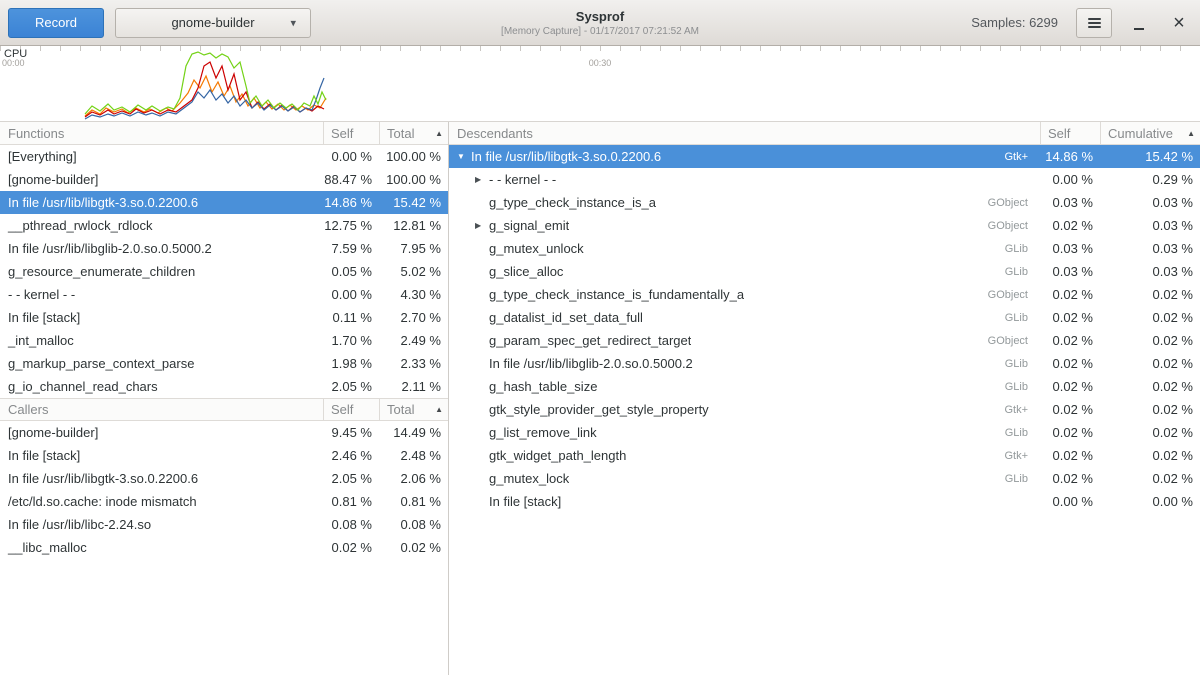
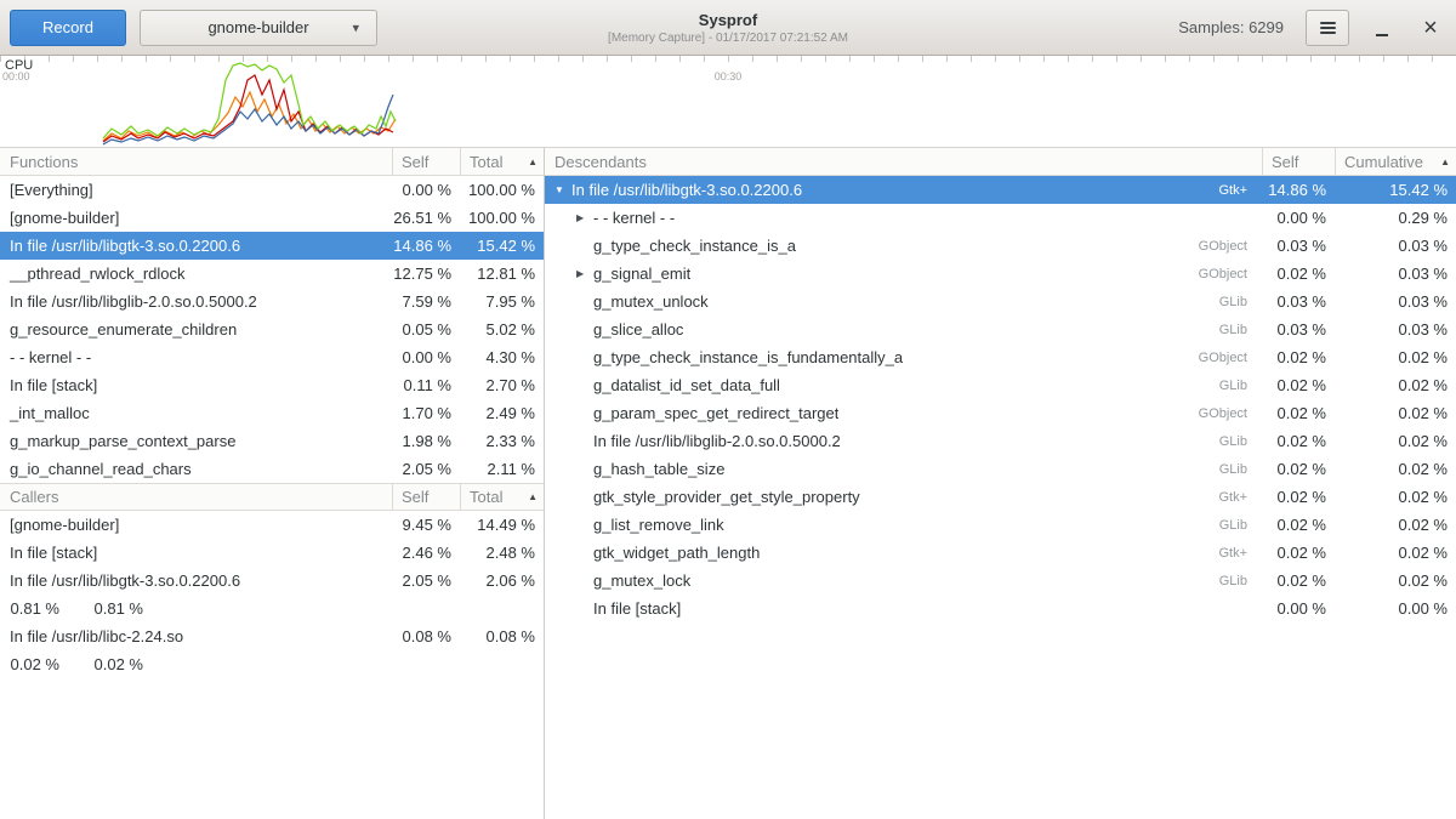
  Record
  gnome-builder
  ▾
  Sysprof
  [Memory Capture] - 01/17/2017 07:21:52 AM
  Samples: 6299
  ×
  CPU
  00:00
  00:30
  Functions
  Self
  Total
  ▲
  [Everything]
  0.00 %
  100.00 %
  [gnome-builder]
- 88.47 %
+ 26.51 %
  100.00 %
  In file /usr/lib/libgtk-3.so.0.2200.6
  14.86 %
  15.42 %
  __pthread_rwlock_rdlock
  12.75 %
  12.81 %
  In file /usr/lib/libglib-2.0.so.0.5000.2
  7.59 %
  7.95 %
  g_resource_enumerate_children
  0.05 %
  5.02 %
  - - kernel - -
  0.00 %
  4.30 %
  In file [stack]
  0.11 %
  2.70 %
  _int_malloc
  1.70 %
  2.49 %
  g_markup_parse_context_parse
  1.98 %
  2.33 %
  g_io_channel_read_chars
  2.05 %
  2.11 %
  Callers
  Self
  Total
  ▲
  [gnome-builder]
  9.45 %
  14.49 %
  In file [stack]
  2.46 %
  2.48 %
  In file /usr/lib/libgtk-3.so.0.2200.6
  2.05 %
  2.06 %
- /etc/ld.so.cache: inode mismatch
  0.81 %
  0.81 %
  In file /usr/lib/libc-2.24.so
  0.08 %
  0.08 %
- __libc_malloc
  0.02 %
  0.02 %
  Descendants
  Self
  Cumulative
  ▲
  ▼
  In file /usr/lib/libgtk-3.so.0.2200.6
  Gtk+
  14.86 %
  15.42 %
  ▶
  - - kernel - -
  0.00 %
  0.29 %
  g_type_check_instance_is_a
  GObject
  0.03 %
  0.03 %
  ▶
  g_signal_emit
  GObject
  0.02 %
  0.03 %
  g_mutex_unlock
  GLib
  0.03 %
  0.03 %
  g_slice_alloc
  GLib
  0.03 %
  0.03 %
  g_type_check_instance_is_fundamentally_a
  GObject
  0.02 %
  0.02 %
  g_datalist_id_set_data_full
  GLib
  0.02 %
  0.02 %
  g_param_spec_get_redirect_target
  GObject
  0.02 %
  0.02 %
  In file /usr/lib/libglib-2.0.so.0.5000.2
  GLib
  0.02 %
  0.02 %
  g_hash_table_size
  GLib
  0.02 %
  0.02 %
  gtk_style_provider_get_style_property
  Gtk+
  0.02 %
  0.02 %
  g_list_remove_link
  GLib
  0.02 %
  0.02 %
  gtk_widget_path_length
  Gtk+
  0.02 %
  0.02 %
  g_mutex_lock
  GLib
  0.02 %
  0.02 %
  In file [stack]
  0.00 %
  0.00 %
